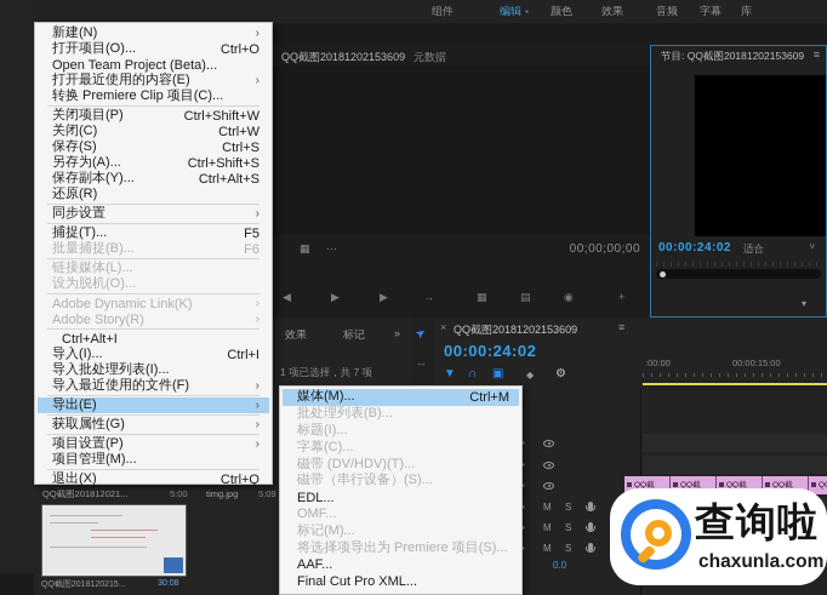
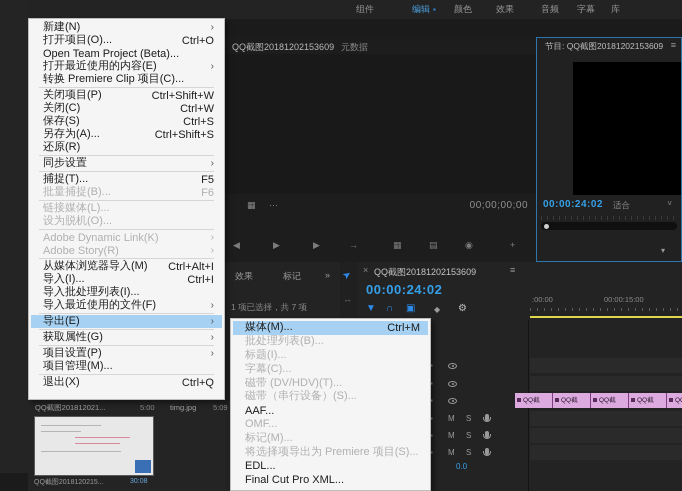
  组件
  编辑 ▪
  颜色
  效果
  音频
  字幕
  库
  QQ截图20181202153609
  元数据
  ▦
  ···
  00;00;00;00
  ◀
  ▶
  ▶
  →
  ▦
  ▤
  ◉
  +
  节目: QQ截图20181202153609
  ≡
  00:00:24:02
  适合
  ˅
  ▾
  效果
  标记
  »
  1 项已选择，共 7 项
  ↔
  ×
  QQ截图20181202153609
  ≡
  00:00:24:02
  ▼
  ∩
  ▣
  ◆
  ⚙
  :00:00
  00:00:15:00
  ▪
  ▪
  ▪
  ▪
  M
  S
  ▪
  M
  S
  ▪
  M
  S
  0.0
  QQ截图201812021...
  5:00
  timg.jpg
  5:09
- 查询啦
- chaxunla.com
  新建(N)
  ›
  打开项目(O)...
  Ctrl+O
  Open Team Project (Beta)...
  打开最近使用的内容(E)
  ›
  转换 Premiere Clip 项目(C)...
  关闭项目(P)
  Ctrl+Shift+W
  关闭(C)
  Ctrl+W
  保存(S)
  Ctrl+S
  另存为(A)...
  Ctrl+Shift+S
- 保存副本(Y)...
- Ctrl+Alt+S
  还原(R)
  同步设置
  ›
  捕捉(T)...
  F5
  批量捕捉(B)...
  F6
  链接媒体(L)...
  设为脱机(O)...
  Adobe Dynamic Link(K)
  ›
  Adobe Story(R)
  ›
+ 从媒体浏览器导入(M)
  Ctrl+Alt+I
  导入(I)...
  Ctrl+I
  导入批处理列表(I)...
  导入最近使用的文件(F)
  ›
  导出(E)
  ›
  获取属性(G)
  ›
  项目设置(P)
  ›
  项目管理(M)...
  退出(X)
  Ctrl+Q
  媒体(M)...
  Ctrl+M
  批处理列表(B)...
  标题(I)...
  字幕(C)...
  磁带 (DV/HDV)(T)...
  磁带（串行设备）(S)...
- EDL...
+ AAF...
  OMF...
  标记(M)...
  将选择项导出为 Premiere 项目(S)...
- AAF...
+ EDL...
  Final Cut Pro XML...
